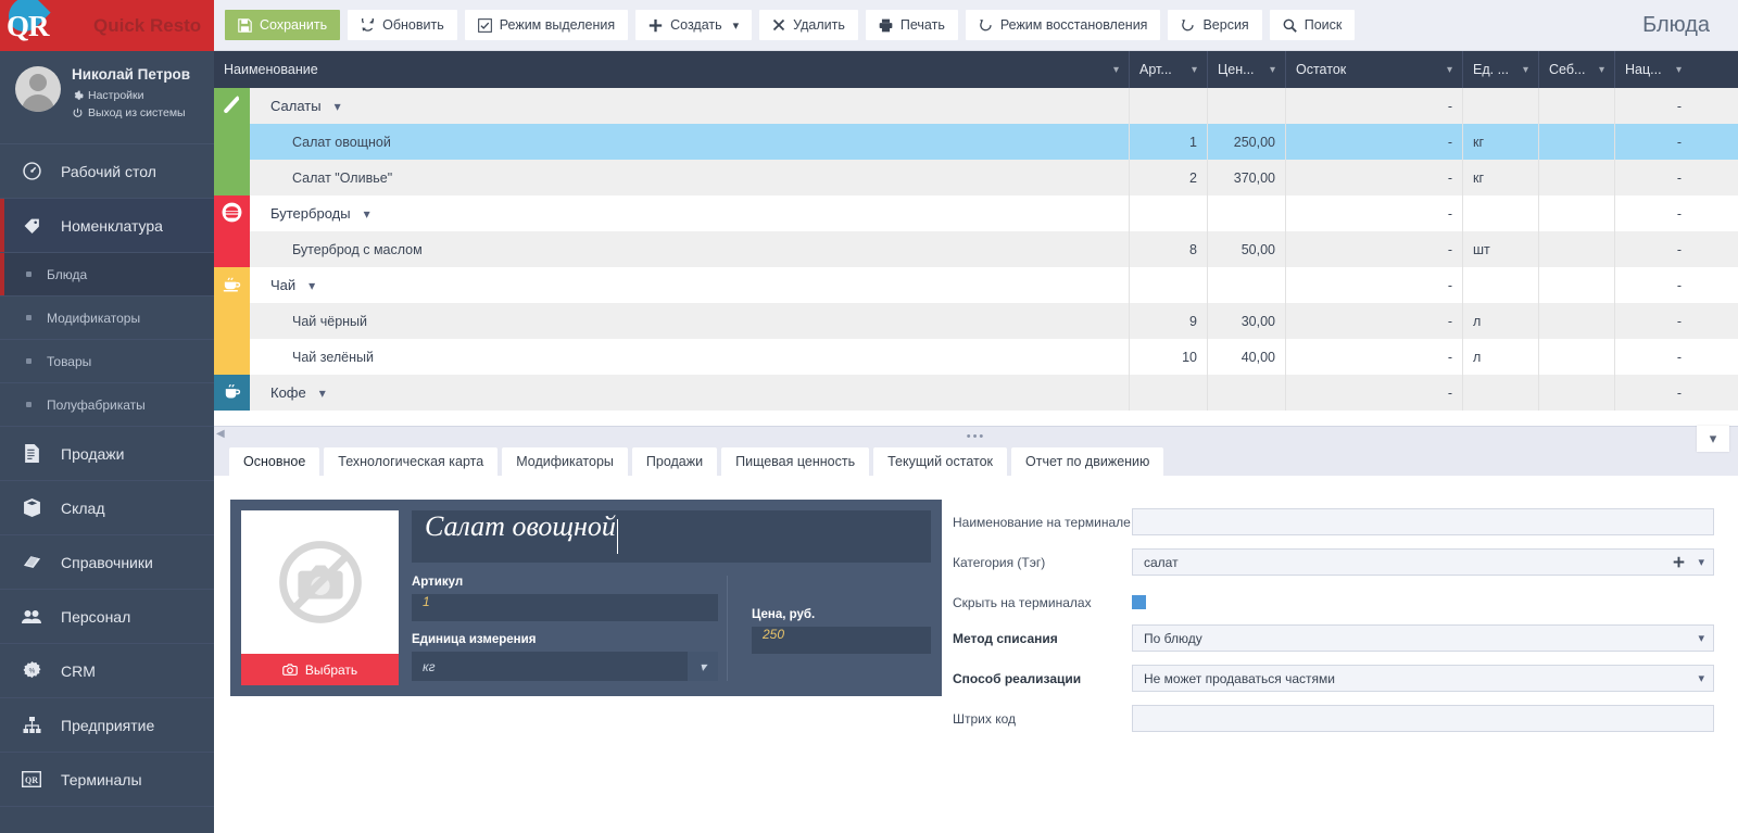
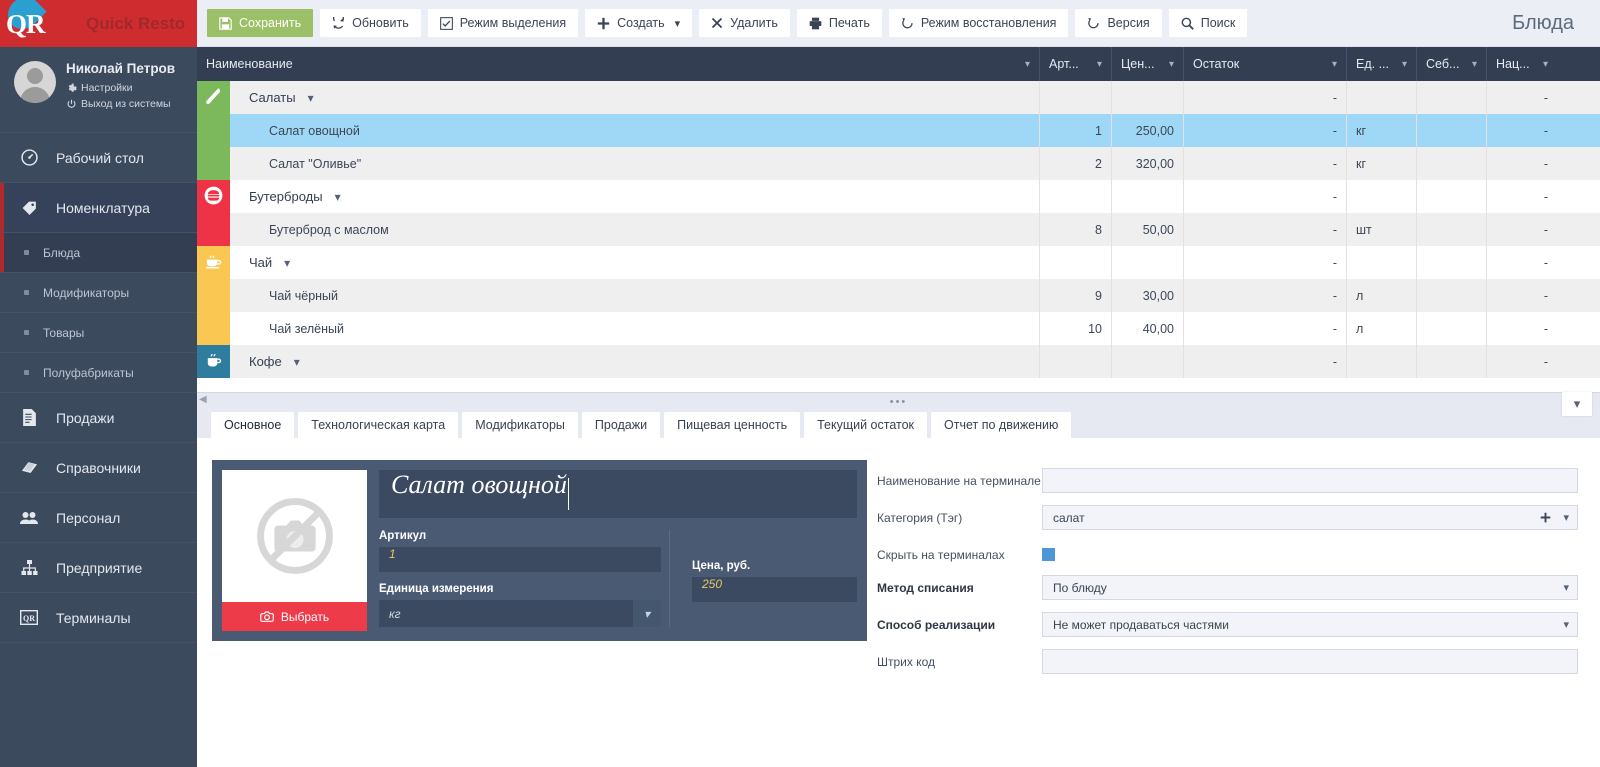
  QR
  Quick Resto
  Николай Петров
  Настройки
  Выход из системы
  Рабочий стол
  Номенклатура
  Блюда
  Модификаторы
  Товары
  Полуфабрикаты
  Продажи
- Склад
  Справочники
  Персонал
- CRM
  Предприятие
  QR
  Терминалы
  Сохранить
  Обновить
  Режим выделения
  Создать
  ▾
  Удалить
  Печать
  Режим восстановления
  Версия
  Поиск
  Блюда
  Наименование
  ▾
  Арт...
  ▾
  Цен...
  ▾
  Остаток
  ▾
  Ед. ...
  ▾
  Себ...
  ▾
  Нац...
  ▾
  Салаты
  ▾
  -
  -
  Салат овощной
  1
  250,00
  -
  кг
  -
  Салат "Оливье"
  2
- 370,00
+ 320,00
  -
  кг
  -
  Бутерброды
  ▾
  -
  -
  Бутерброд с маслом
  8
  50,00
  -
  шт
  -
  Чай
  ▾
  -
  -
  Чай чёрный
  9
  30,00
  -
  л
  -
  Чай зелёный
  10
  40,00
  -
  л
  -
  Кофе
  ▾
  -
  -
  ◀
  •••
  ▾
  Основное
  Технологическая карта
  Модификаторы
  Продажи
  Пищевая ценность
  Текущий остаток
  Отчет по движению
  Выбрать
  Салат овощной
  Артикул
  1
  Единица измерения
  кг
  ▾
  Цена, руб.
  250
  Наименование на терминале
  Категория (Тэг)
  салат
  ▾
  Скрыть на терминалах
  Метод списания
  По блюду
  ▾
  Способ реализации
  Не может продаваться частями
  ▾
  Штрих код
